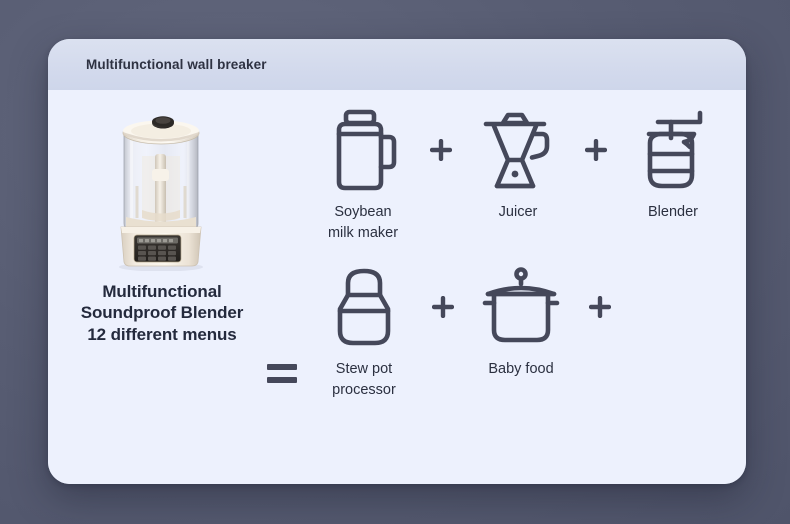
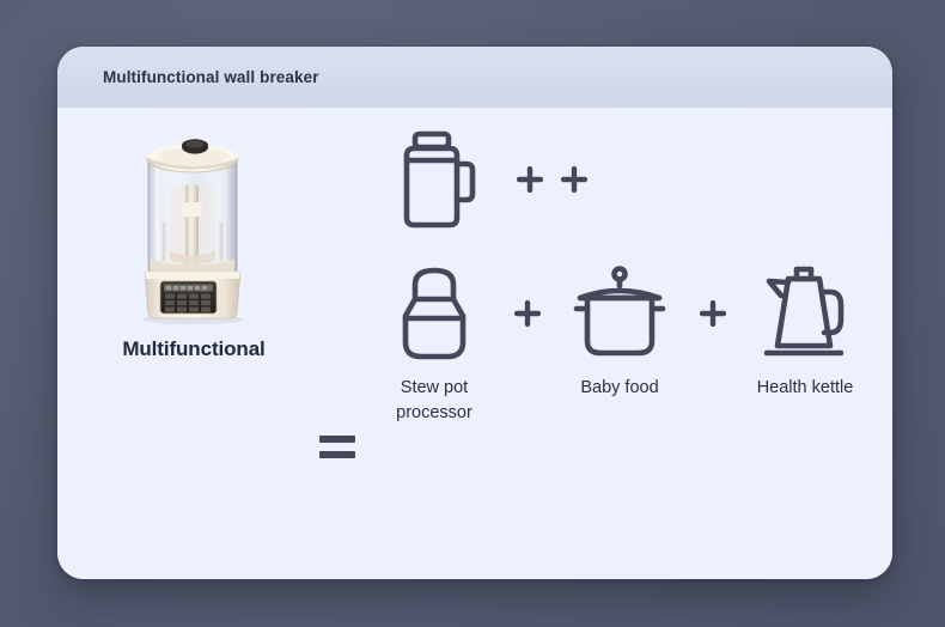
  Multifunctional wall breaker
  Multifunctional
- Soundproof Blender
- 12 different menus
- Soybean
- milk maker
- Juicer
- Blender
  Stew pot
  processor
  Baby food
+ Health kettle
